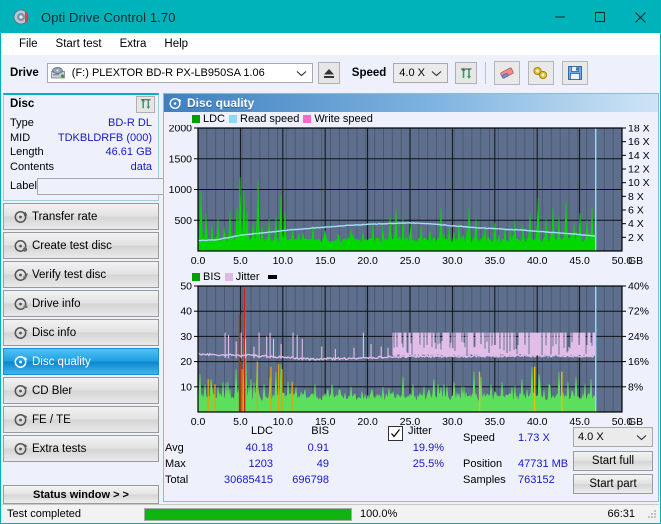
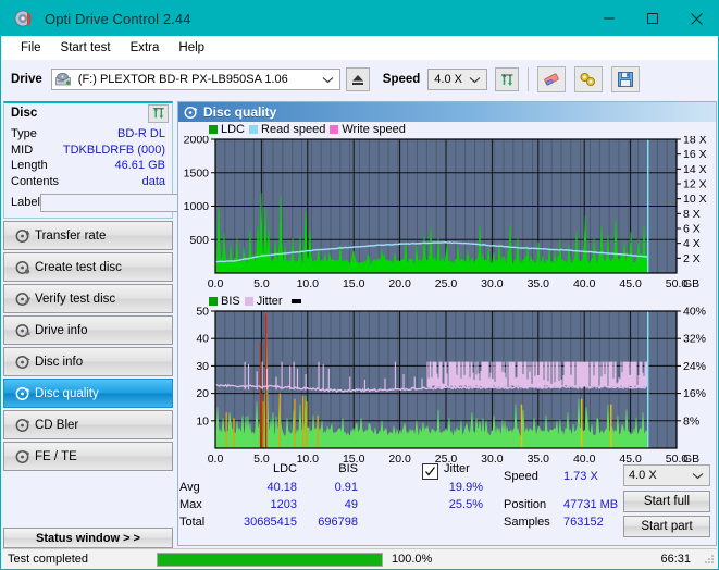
- Opti Drive Control 1.70
+ Opti Drive Control 2.44
  File
  Start test
  Extra
  Help
  Drive
  (F:) PLEXTOR BD-R PX-LB950SA 1.06
  Speed
  4.0 X
  Disc
  Type
  BD-R DL
  MID
  TDKBLDRFB (000)
  Length
  46.61 GB
  Contents
  data
  Label
  Transfer rate
  Create test disc
  Verify test disc
  Drive info
  Disc info
  Disc quality
  CD Bler
  FE / TE
- Extra tests
  Status window > >
  Disc quality
  LDC
  Read speed
  Write speed
  500
  1000
  1500
  2000
  2 X
  4 X
  6 X
  8 X
  10 X
  12 X
  14 X
  16 X
  18 X
  0.0
  5.0
  10.0
  15.0
  20.0
  25.0
  30.0
  35.0
  40.0
  45.0
  50.0
  GB
  BIS
  Jitter
  10
  20
  30
  40
  50
  8%
  16%
  24%
- 72%
+ 32%
  40%
  0.0
  5.0
  10.0
  15.0
  20.0
  25.0
  30.0
  35.0
  40.0
  45.0
  50.0
  GB
  LDC
  BIS
  Jitter
  Avg
  Max
  Total
  40.18
  1203
  30685415
  0.91
  49
  696798
  19.9%
  25.5%
  Speed
  1.73 X
  Position
  47731 MB
  Samples
  763152
  4.0 X
  Start full
  Start part
  Test completed
  100.0%
  66:31
